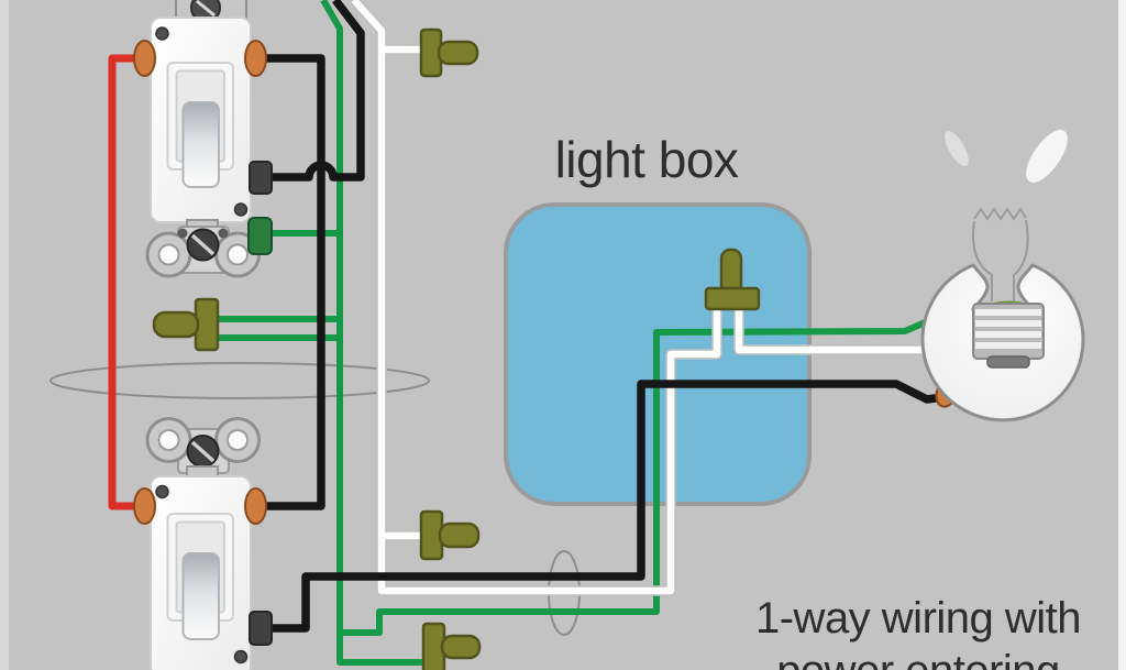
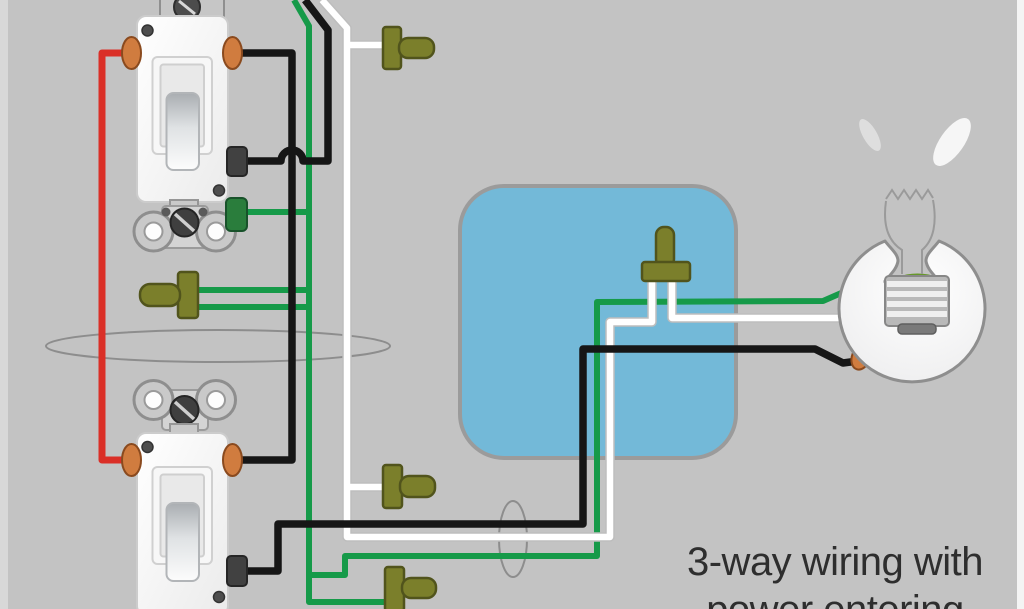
- light box
- 1-way wiring with
+ 3-way wiring with
